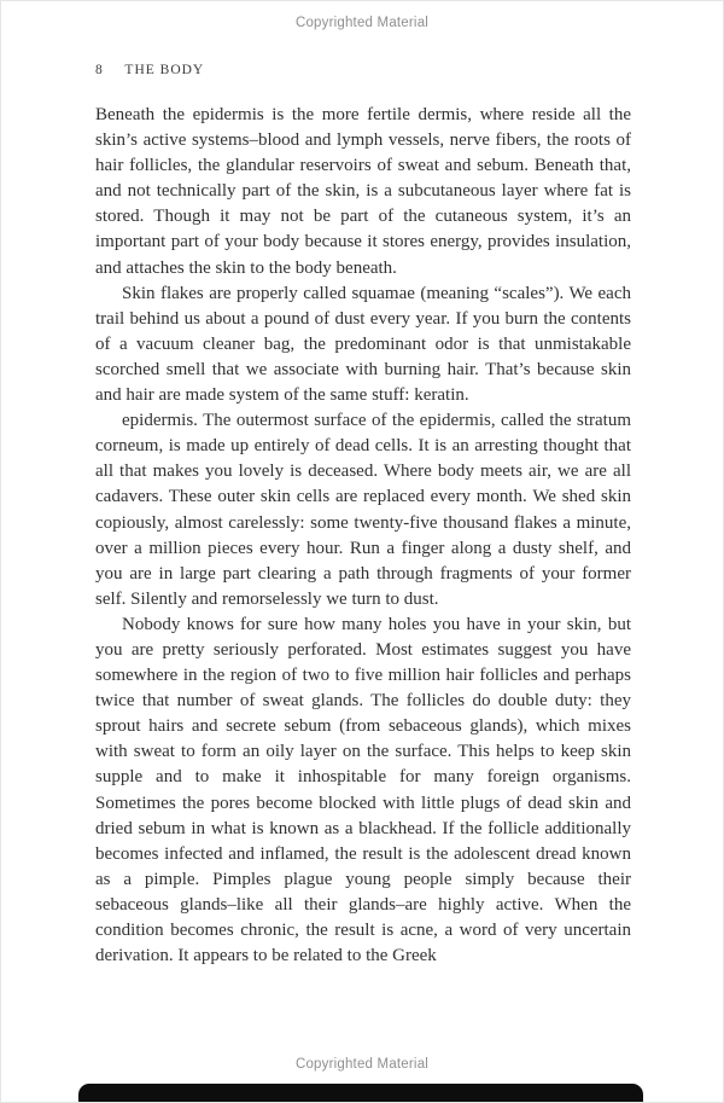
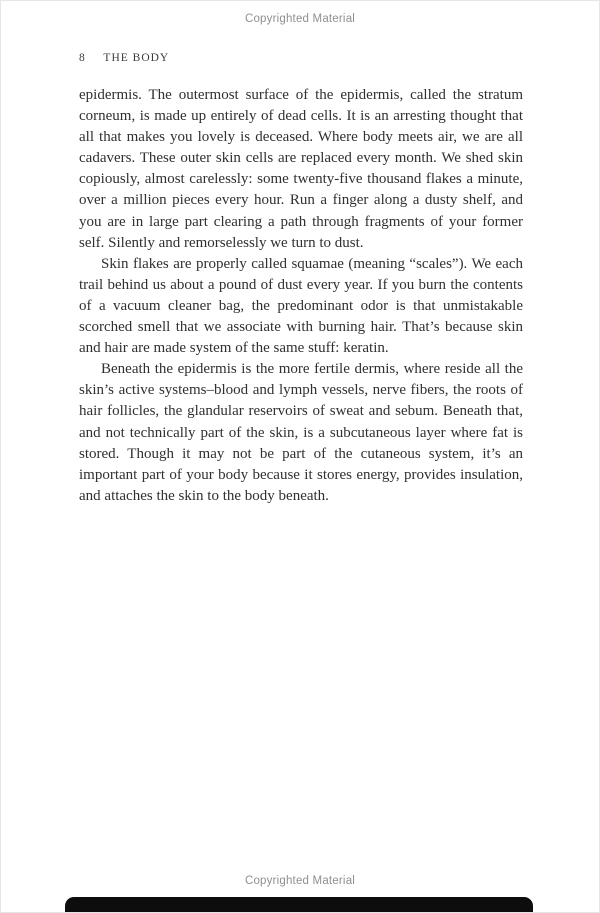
  Copyrighted Material
  8 THE BODY
- Beneath the epidermis is the more fertile dermis, where reside all the skin’s active systems–blood and lymph vessels, nerve fibers, the roots of hair follicles, the glandular reservoirs of sweat and sebum. Beneath that, and not technically part of the skin, is a subcutaneous layer where fat is stored. Though it may not be part of the cutaneous system, it’s an important part of your body because it stores energy, provides insulation, and attaches the skin to the body beneath.
+ epidermis. The outermost surface of the epidermis, called the stratum corneum, is made up entirely of dead cells. It is an arresting thought that all that makes you lovely is deceased. Where body meets air, we are all cadavers. These outer skin cells are replaced every month. We shed skin copiously, almost carelessly: some twenty-five thousand flakes a minute, over a million pieces every hour. Run a finger along a dusty shelf, and you are in large part clearing a path through fragments of your former self. Silently and remorselessly we turn to dust.
  Skin flakes are properly called squamae (meaning “scales”). We each trail behind us about a pound of dust every year. If you burn the contents of a vacuum cleaner bag, the predominant odor is that unmistakable scorched smell that we associate with burning hair. That’s because skin and hair are made system of the same stuff: keratin.
- epidermis. The outermost surface of the epidermis, called the stratum corneum, is made up entirely of dead cells. It is an arresting thought that all that makes you lovely is deceased. Where body meets air, we are all cadavers. These outer skin cells are replaced every month. We shed skin copiously, almost carelessly: some twenty-five thousand flakes a minute, over a million pieces every hour. Run a finger along a dusty shelf, and you are in large part clearing a path through fragments of your former self. Silently and remorselessly we turn to dust.
+ Beneath the epidermis is the more fertile dermis, where reside all the skin’s active systems–blood and lymph vessels, nerve fibers, the roots of hair follicles, the glandular reservoirs of sweat and sebum. Beneath that, and not technically part of the skin, is a subcutaneous layer where fat is stored. Though it may not be part of the cutaneous system, it’s an important part of your body because it stores energy, provides insulation, and attaches the skin to the body beneath.
- Nobody knows for sure how many holes you have in your skin, but you are pretty seriously perforated. Most estimates suggest you have somewhere in the region of two to five million hair follicles and perhaps twice that number of sweat glands. The follicles do double duty: they sprout hairs and secrete sebum (from sebaceous glands), which mixes with sweat to form an oily layer on the surface. This helps to keep skin supple and to make it inhospitable for many foreign organisms. Sometimes the pores become blocked with little plugs of dead skin and dried sebum in what is known as a blackhead. If the follicle additionally becomes infected and inflamed, the result is the adolescent dread known as a pimple. Pimples plague young people simply because their sebaceous glands–like all their glands–are highly active. When the condition becomes chronic, the result is acne, a word of very uncertain derivation. It appears to be related to the Greek
  Copyrighted Material
